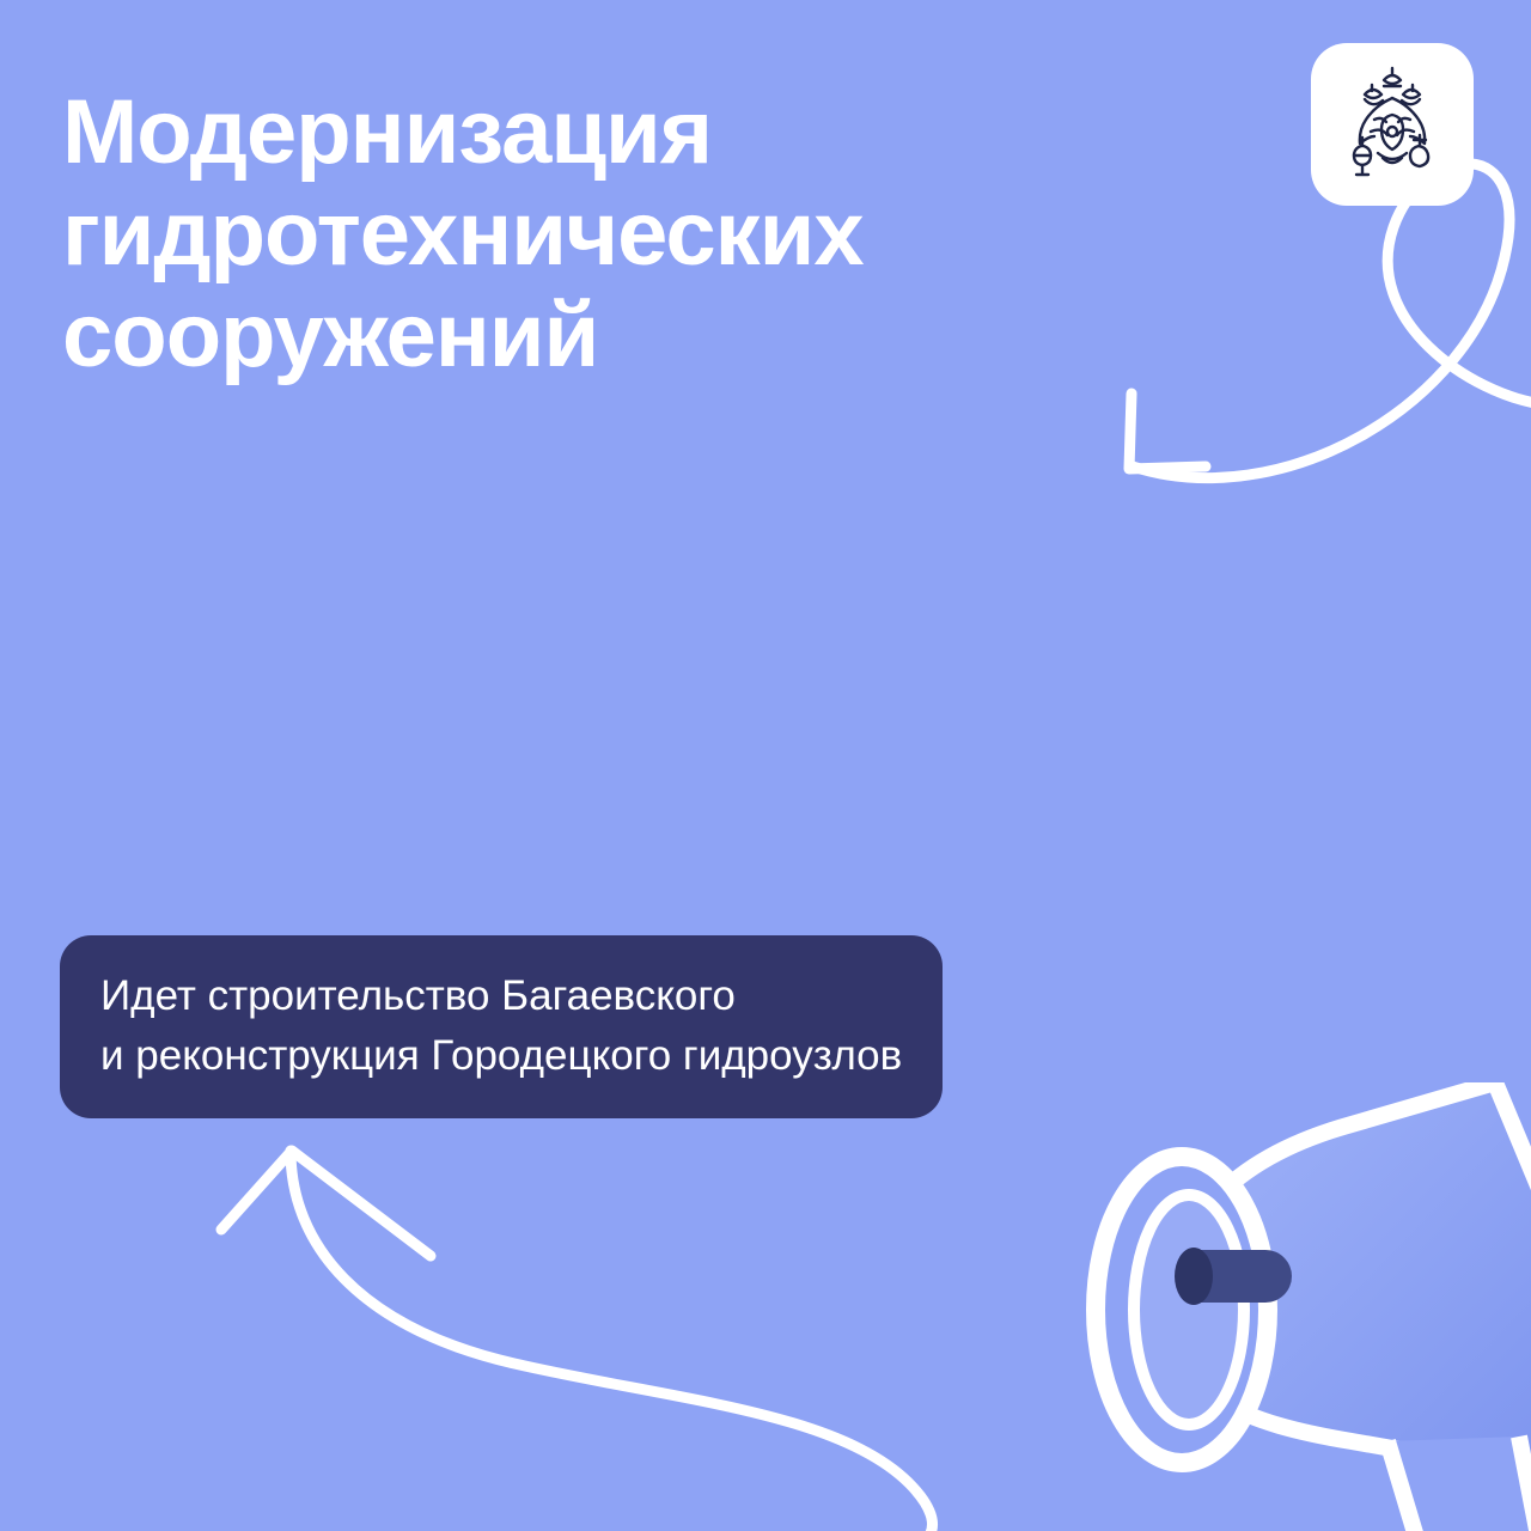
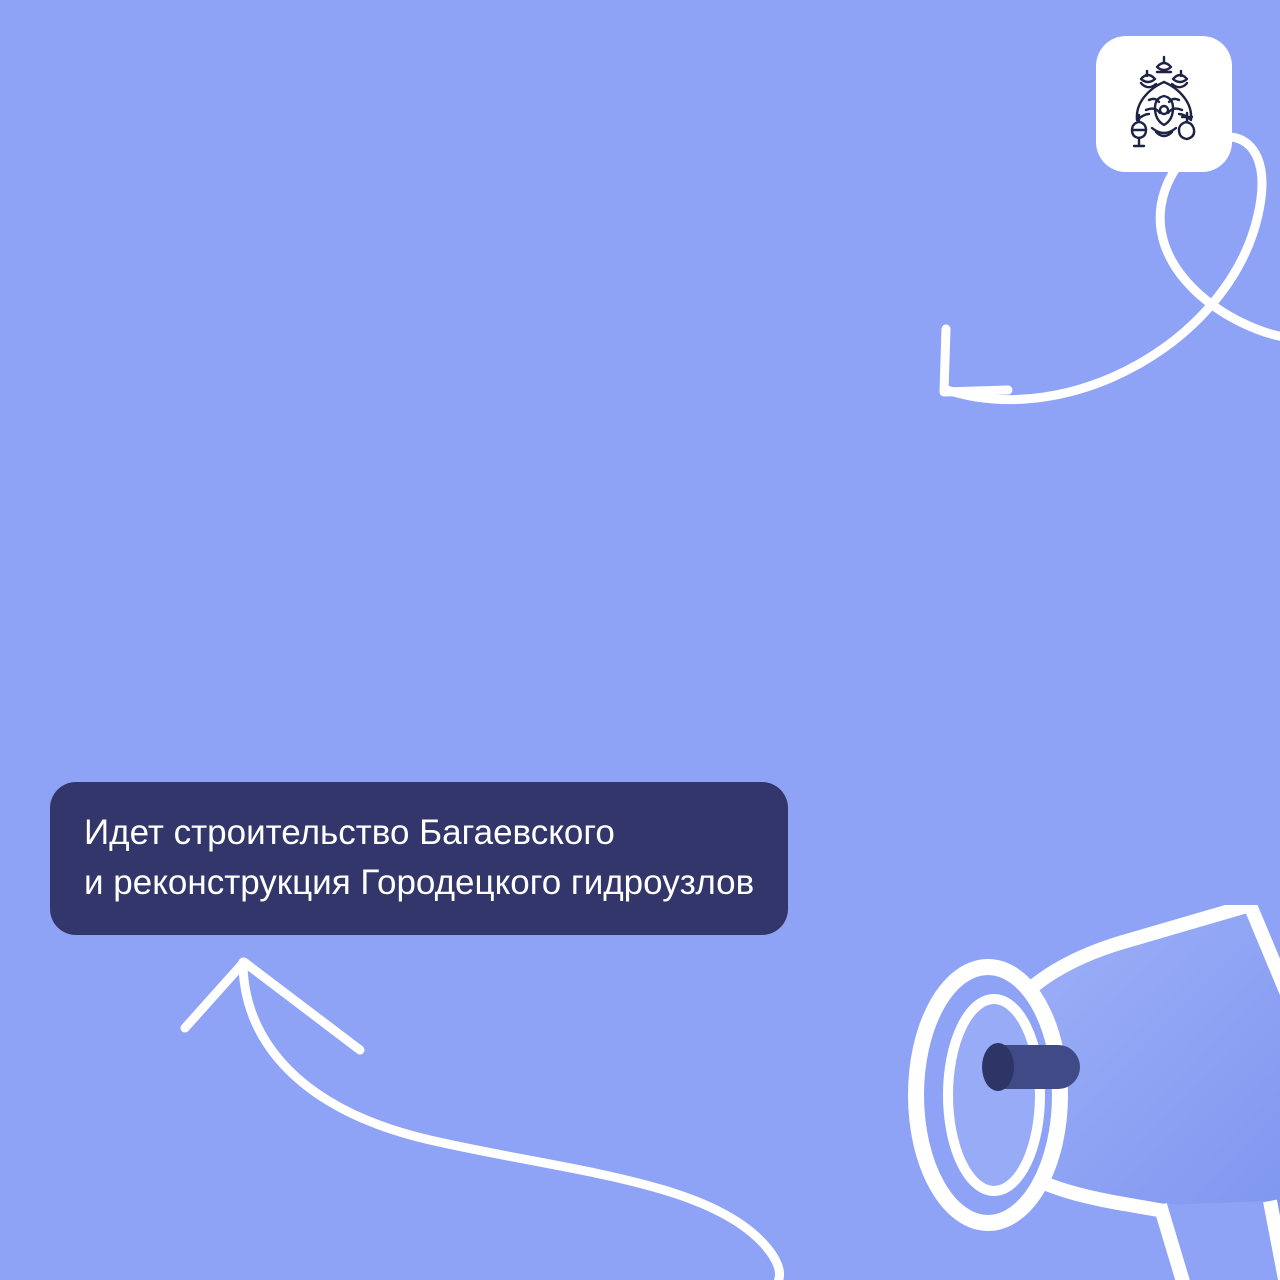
- Модернизация
- гидротехнических
- сооружений
  Идет строительство Багаевского
  и реконструкция Городецкого гидроузлов
